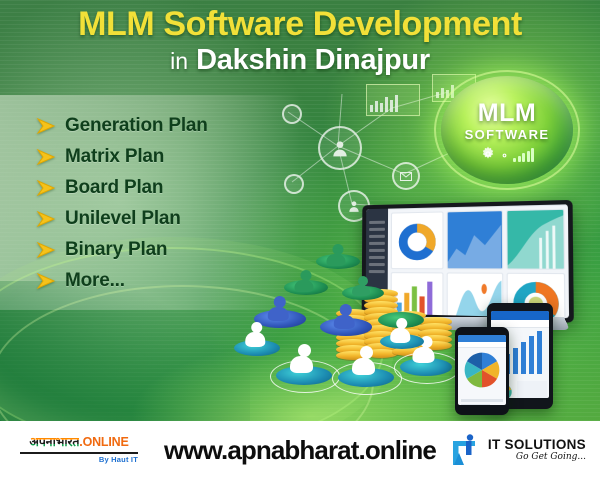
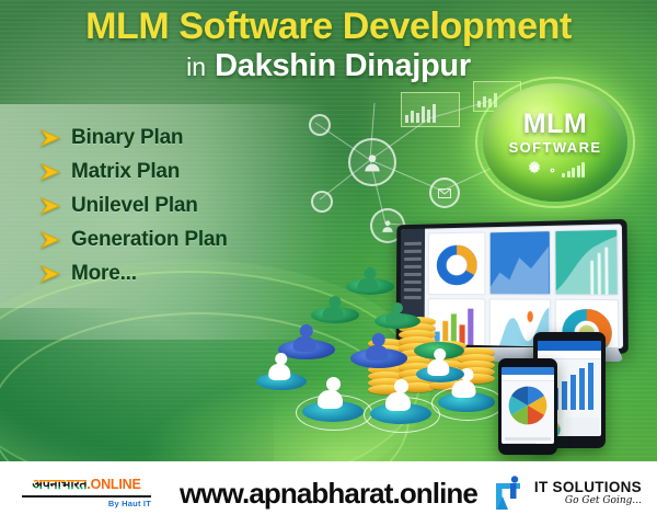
  MLM
  SOFTWARE
  MLM Software Development
  in Dakshin Dinajpur
- Generation Plan
+ Binary Plan
  Matrix Plan
- Board Plan
  Unilevel Plan
- Binary Plan
+ Generation Plan
  More...
  अपनाभारत.ONLINE
  By Haut IT
  www.apnabharat.online
  IT SOLUTIONS
  Go Get Going...
